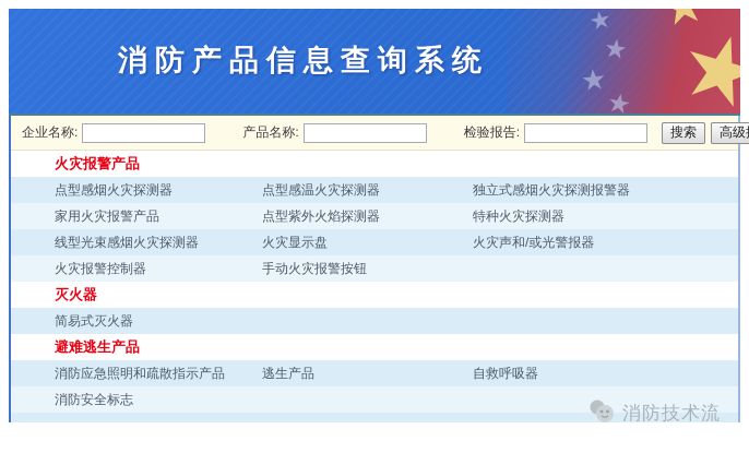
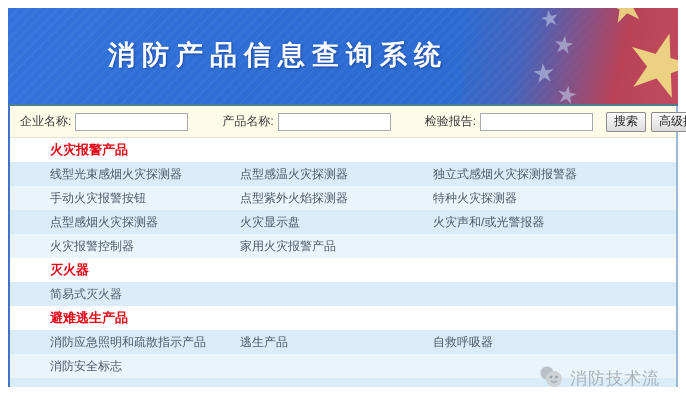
  消防产品信息查询系统
  企业名称:
  产品名称:
  检验报告:
  搜索
  火灾报警产品
- 点型感烟火灾探测器
+ 线型光束感烟火灾探测器
  点型感温火灾探测器
  独立式感烟火灾探测报警器
- 家用火灾报警产品
+ 手动火灾报警按钮
  点型紫外火焰探测器
  特种火灾探测器
- 线型光束感烟火灾探测器
+ 点型感烟火灾探测器
  火灾显示盘
  火灾声和/或光警报器
  火灾报警控制器
- 手动火灾报警按钮
+ 家用火灾报警产品
  灭火器
  简易式灭火器
  避难逃生产品
  消防应急照明和疏散指示产品
  逃生产品
  自救呼吸器
  消防安全标志
  消防技术流
